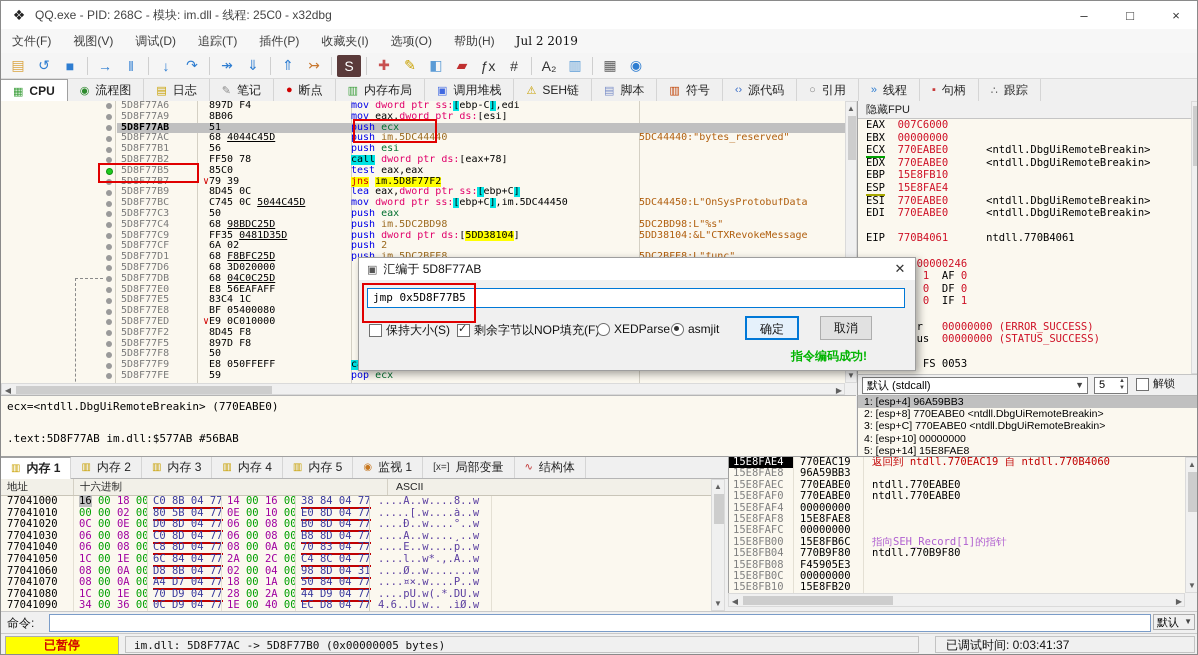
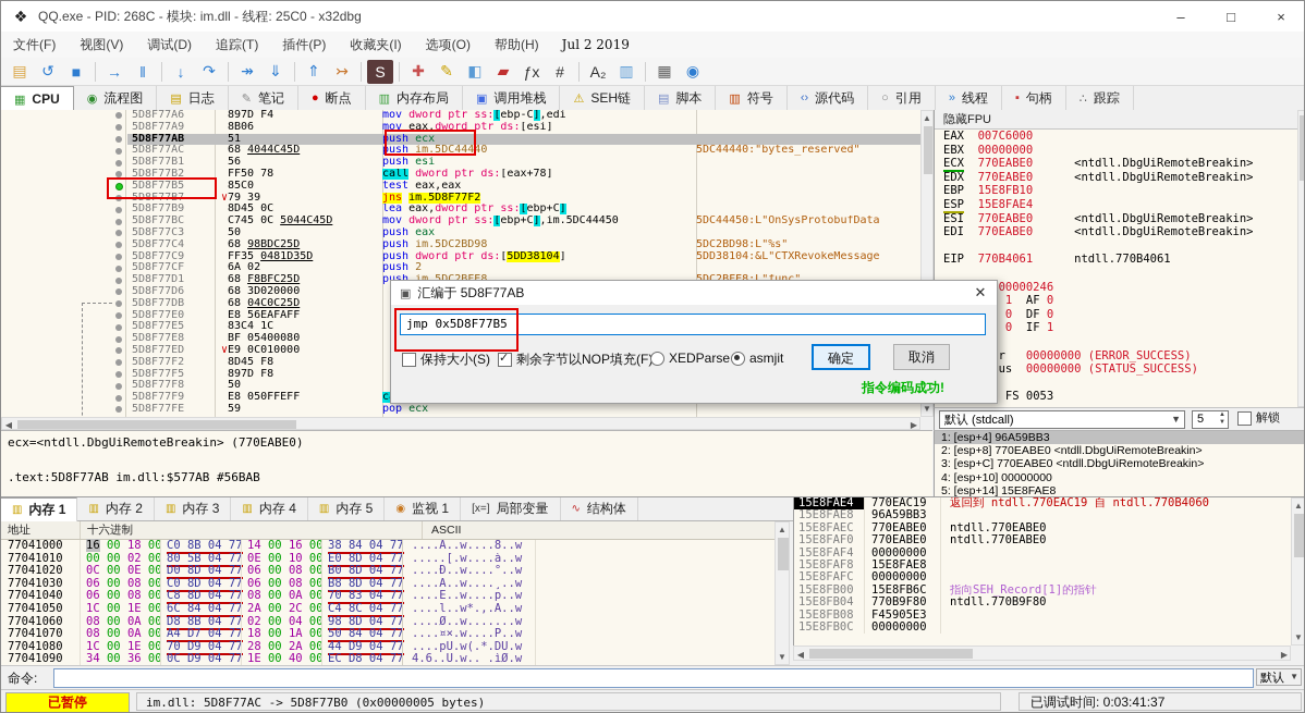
  ❖
  QQ.exe - PID: 268C - 模块: im.dll - 线程: 25C0 - x32dbg
  –
  □
  ×
  文件(F)
  视图(V)
  调试(D)
  追踪(T)
  插件(P)
  收藏夹(I)
  选项(O)
  帮助(H)
  Jul 2 2019
  ▤
  ↺
  ■
  →
  ‖
  ↓
  ↷
  ↠
  ⇓
  ⇑
  ↣
  S
  ✚
  ✎
  ◧
  ▰
  ƒx
  #
  A₂
  ▥
  ▦
  ◉
  ▦
  CPU
  ◉
  流程图
  ▤
  日志
  ✎
  笔记
  ●
  断点
  ▥
  内存布局
  ▣
  调用堆栈
  ⚠
  SEH链
  ▤
  脚本
  ▥
  符号
  ‹›
  源代码
  ○
  引用
  »
  线程
  ▪
  句柄
  ∴
  跟踪
  5D8F77A6
  897D F4
  mov dword ptr ss:[ebp-C],edi
  5D8F77A9
  8B06
  mov eax,dword ptr ds:[esi]
  5D8F77AB
  51
  push ecx
  5D8F77AC
  68 4044C45D
  push im.5DC44440
  5DC44440:"bytes_reserved"
  5D8F77B1
  56
  push esi
  5D8F77B2
  FF50 78
  call dword ptr ds:[eax+78]
  5D8F77B5
  85C0
  test eax,eax
  5D8F77B7
  ∨
  79 39
  jns im.5D8F77F2
  5D8F77B9
  8D45 0C
  lea eax,dword ptr ss:[ebp+C]
  5D8F77BC
  C745 0C 5044C45D
  mov dword ptr ss:[ebp+C],im.5DC44450
  5DC44450:L"OnSysProtobufData
  5D8F77C3
  50
  push eax
  5D8F77C4
  68 98BDC25D
  push im.5DC2BD98
  5DC2BD98:L"%s"
  5D8F77C9
  FF35 0481D35D
  push dword ptr ds:[5DD38104]
  5DD38104:&L"CTXRevokeMessage
  5D8F77CF
  6A 02
  push 2
  5D8F77D1
  68 F8BFC25D
  5D8F77D6
  68 3D020000
  5D8F77DB
  68 04C0C25D
  5D8F77E0
  E8 56EAFAFF
  5D8F77E5
  83C4 1C
  5D8F77E8
  BF 05400080
  5D8F77ED
  ∨
  E9 0C010000
  5D8F77F2
  8D45 F8
  5D8F77F5
  897D F8
  5D8F77F8
  50
  5D8F77F9
  E8 050FFEFF
  5D8F77FE
  59
  pop ecx
  ▲
  ▼
  ◀
  ▶
  ecx=<ntdll.DbgUiRemoteBreakin> (770EABE0)
  .text:5D8F77AB im.dll:$577AB #56BAB
  隐藏FPU
  EAX 007C6000
  EBX 00000000
  ECX 770EABE0 <ntdll.DbgUiRemoteBreakin>
  EDX 770EABE0 <ntdll.DbgUiRemoteBreakin>
  EBP 15E8FB10
  ESP 15E8FAE4
  ESI 770EABE0 <ntdll.DbgUiRemoteBreakin>
  EDI 770EABE0 <ntdll.DbgUiRemoteBreakin>
  EIP 770B4061 ntdll.770B4061
  r 00000000 (ERROR_SUCCESS)
  us 00000000 (STATUS_SUCCESS)
  默认 (stdcall)
  ▼
  5
  解锁
  1: [esp+4] 96A59BB3
  2: [esp+8] 770EABE0 <ntdll.DbgUiRemoteBreakin>
  3: [esp+C] 770EABE0 <ntdll.DbgUiRemoteBreakin>
  4: [esp+10] 00000000
  5: [esp+14] 15E8FAE8
  ▥
  内存 1
  ▥
  内存 2
  ▥
  内存 3
  ▥
  内存 4
  ▥
  内存 5
  ◉
  监视 1
  [x=]
  局部变量
  ∿
  结构体
  地址
  十六进制
  ASCII
  77041000
  16 00 18 00
  C0 8B 04 77
  14 00 16 00
  38 84 04 77
  ....À..w....8..w
  77041010
  00 00 02 00
  80 5B 04 77
  0E 00 10 00
  E0 8D 04 77
  .....[.w....à..w
  77041020
  0C 00 0E 00
  D0 8D 04 77
  06 00 08 00
  B0 8D 04 77
  ....Ð..w....°..w
  77041030
  06 00 08 00
  C0 8D 04 77
  06 00 08 00
  B8 8D 04 77
  ....À..w....¸..w
  77041040
  06 00 08 00
  C8 8D 04 77
  08 00 0A 00
  70 83 04 77
  ....È..w....p..w
  77041050
  1C 00 1E 00
  6C 84 04 77
  2A 00 2C 00
  C4 8C 04 77
  ....l..w*.,.Ä..w
  77041060
  08 00 0A 00
  D8 8B 04 77
  02 00 04 00
- 98 8D 04 31
+ 98 8D 04 77
  ....Ø..w.......w
  77041070
  08 00 0A 00
  A4 D7 04 77
  18 00 1A 00
  50 84 04 77
  ....¤×.w....P..w
  77041080
  1C 00 1E 00
  70 D9 04 77
  28 00 2A 00
  44 D9 04 77
  ....pÙ.w(.*.DÙ.w
  77041090
  34 00 36 00
  0C D9 04 77
  1E 00 40 00
  EC D8 04 77
  4.6..Ù.w.. .ìØ.w
  ▲
  ▼
  15E8FAE4
  770EAC19
  返回到 ntdll.770EAC19 自 ntdll.770B4060
  15E8FAE8
  96A59BB3
  15E8FAEC
  770EABE0
  ntdll.770EABE0
  15E8FAF0
  770EABE0
  ntdll.770EABE0
  15E8FAF4
  00000000
  15E8FAF8
  15E8FAE8
  15E8FAFC
  00000000
  15E8FB00
  15E8FB6C
  指向SEH_Record[1]的指针
  15E8FB04
  770B9F80
  ntdll.770B9F80
  15E8FB08
  F45905E3
  15E8FB0C
  00000000
- 15E8FB10
- 15E8FB20
  ▲
  ▼
  ◀
  ▶
  命令:
  默认
  ▼
  已暂停
  im.dll: 5D8F77AC -> 5D8F77B0 (0x00000005 bytes)
  已调试时间: 0:03:41:37
  ▣
  汇编于 5D8F77AB
  ✕
  jmp 0x5D8F77B5
  保持大小(S)
  剩余字节以NOP填充(F
  XEDParse
  asmjit
  确定
  取消
  指令编码成功!
